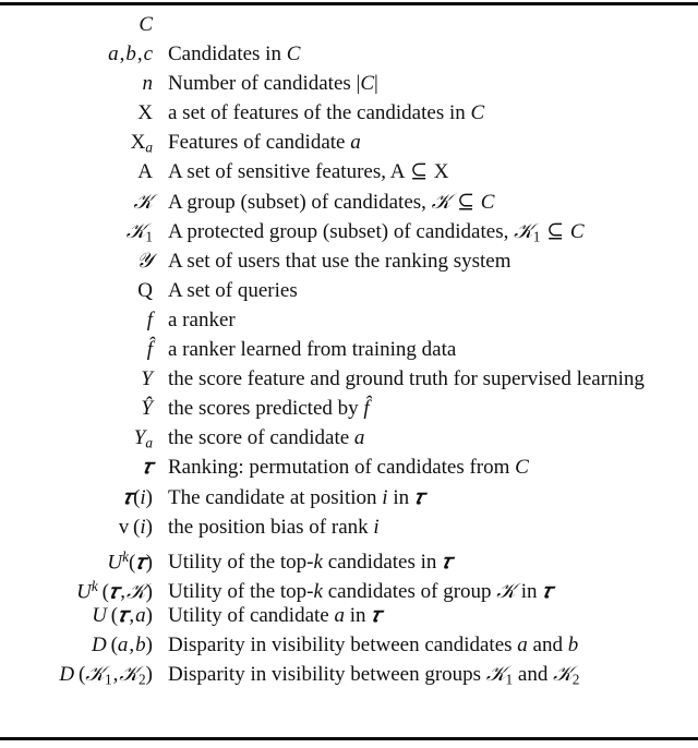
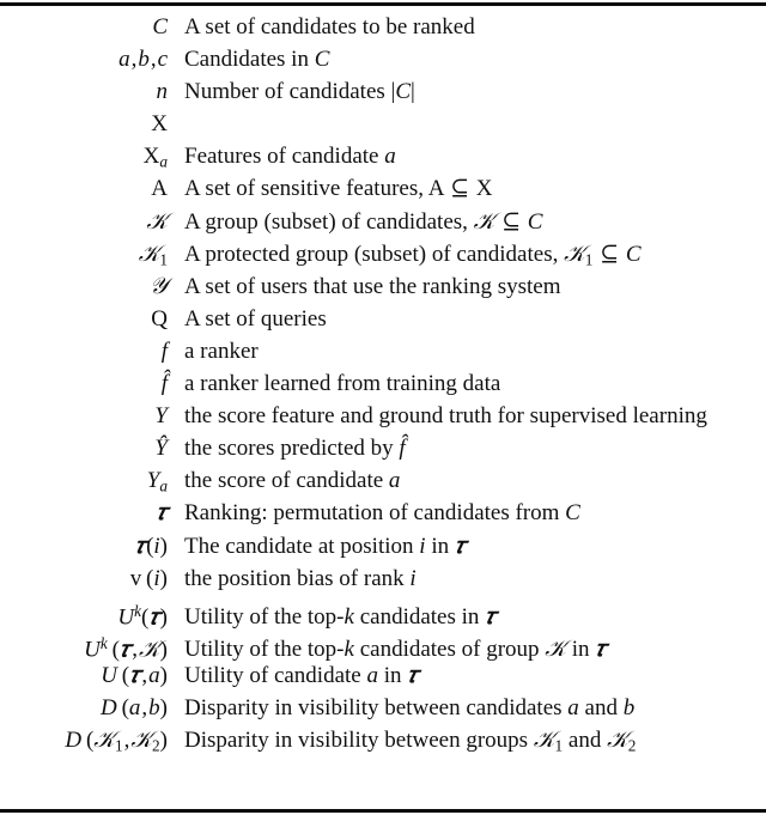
  C
+ A set of candidates to be ranked
  a,b,c
  Candidates in C
  n
  Number of candidates |C|
  X
- a set of features of the candidates in C
  Xa
  Features of candidate a
  A
  A set of sensitive features, A ⊆ X
  𝒦
  A group (subset) of candidates, 𝒦 ⊆ C
  𝒦1
  A protected group (subset) of candidates, 𝒦1 ⊆ C
  𝒴
  A set of users that use the ranking system
  Q
  A set of queries
  f
  a ranker
  f̂
  a ranker learned from training data
  Y
  the score feature and ground truth for supervised learning
  Ŷ
  the scores predicted by f̂
  Ya
  the score of candidate a
  𝜏
  Ranking: permutation of candidates from C
  𝜏(i)
  The candidate at position i in 𝜏
  v (i)
  the position bias of rank i
  Uk(𝜏)
  Utility of the top-k candidates in 𝜏
  Uk (𝜏,𝒦)
  Utility of the top-k candidates of group 𝒦 in 𝜏
  U (𝜏,a)
  Utility of candidate a in 𝜏
  D (a,b)
  Disparity in visibility between candidates a and b
  D (𝒦1,𝒦2)
  Disparity in visibility between groups 𝒦1 and 𝒦2
